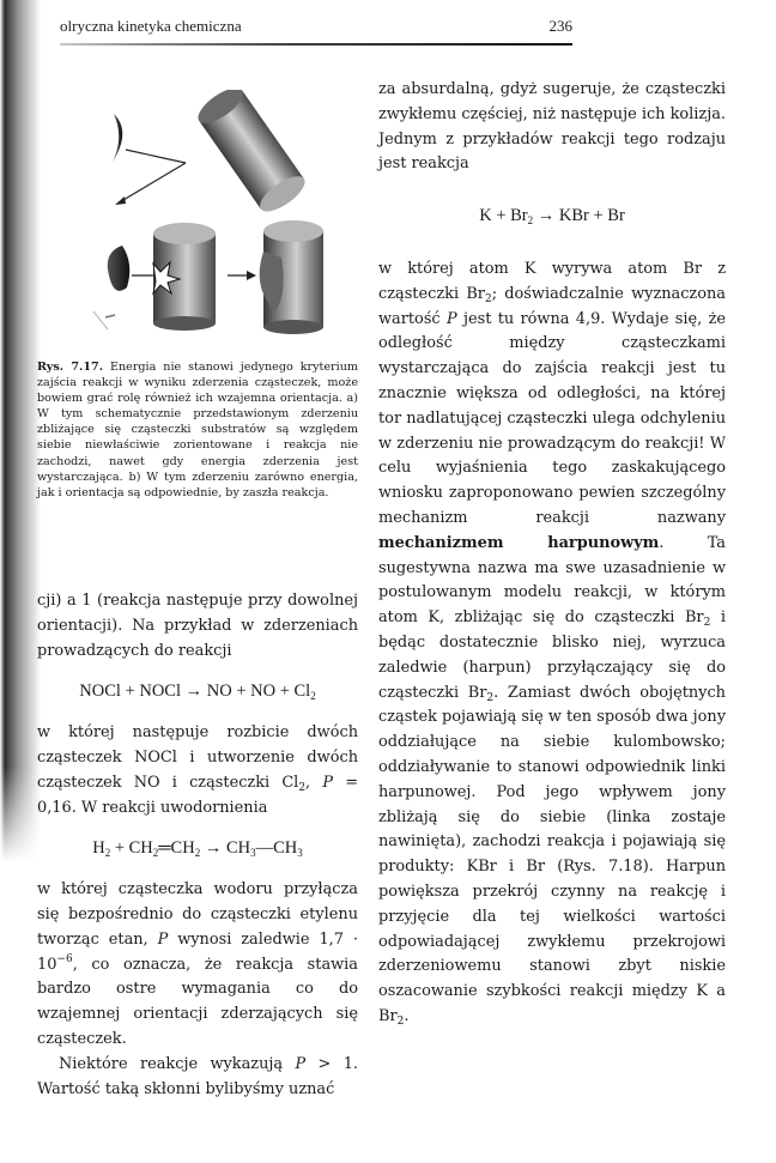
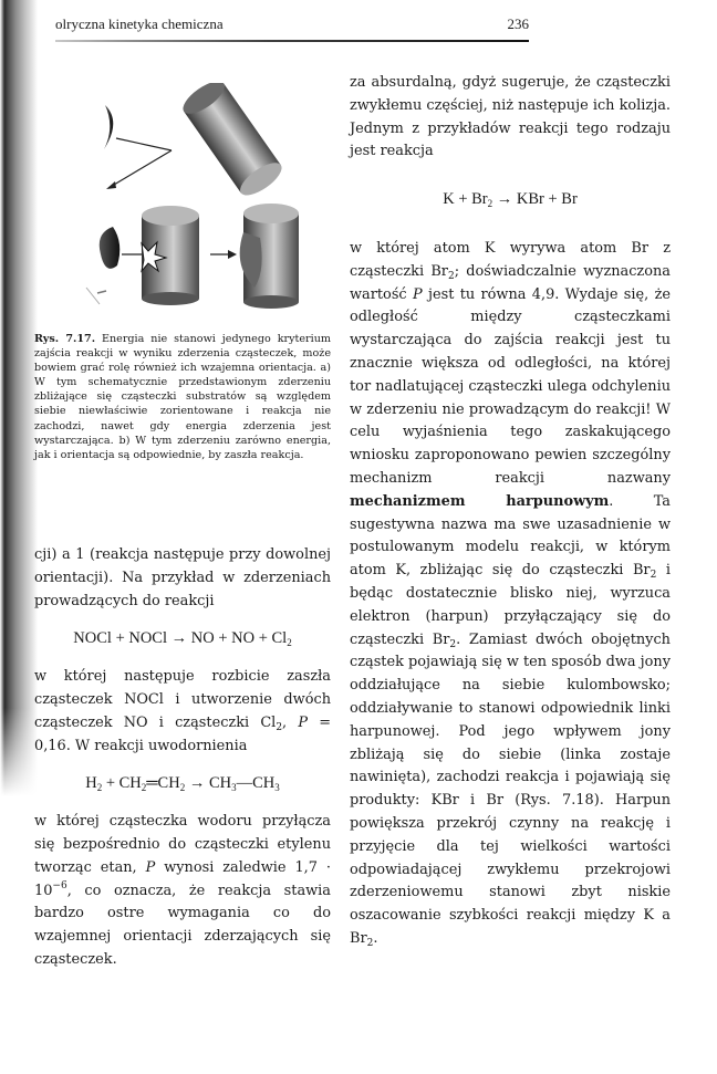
  olryczna kinetyka chemiczna
  236
  Rys. 7.17. Energia nie stanowi jedynego kryterium zajścia reakcji w wyniku zderzenia cząsteczek, może bowiem grać rolę również ich wzajemna orientacja. a) W tym schematycznie przedstawionym zderzeniu zbliżające się cząsteczki substratów są względem siebie niewłaściwie zorientowane i reakcja nie zachodzi, nawet gdy energia zderzenia jest wystarczająca. b) W tym zderzeniu zarówno energia, jak i orientacja są odpowiednie, by zaszła reakcja.
  cji) a 1 (reakcja następuje przy dowolnej orientacji). Na przykład w zderzeniach prowadzących do reakcji
  NOCl + NOCl → NO + NO + Cl2
- w której następuje rozbicie dwóch cząsteczek NOCl i utworzenie dwóch cząsteczek NO i cząsteczki Cl2, P = 0,16. W reakcji uwodornienia
+ w której następuje rozbicie zaszła cząsteczek NOCl i utworzenie dwóch cząsteczek NO i cząsteczki Cl2, P = 0,16. W reakcji uwodornienia
  H2 + CH2═CH2 → CH3—CH3
  w której cząsteczka wodoru przyłącza się bezpośrednio do cząsteczki etylenu tworząc etan, P wynosi zaledwie 1,7 · 10−6, co oznacza, że reakcja stawia bardzo ostre wymagania co do wzajemnej orientacji zderzających się cząsteczek.
- Niektóre reakcje wykazują P > 1. Wartość taką skłonni bylibyśmy uznać
  za absurdalną, gdyż sugeruje, że cząsteczki zwykłemu częściej, niż następuje ich kolizja. Jednym z przykładów reakcji tego rodzaju jest reakcja
  K + Br2 → KBr + Br
- w której atom K wyrywa atom Br z cząsteczki Br2; doświadczalnie wyznaczona wartość P jest tu równa 4,9. Wydaje się, że odległość między cząsteczkami wystarczająca do zajścia reakcji jest tu znacznie większa od odległości, na której tor nadlatującej cząsteczki ulega odchyleniu w zderzeniu nie prowadzącym do reakcji! W celu wyjaśnienia tego zaskakującego wniosku zaproponowano pewien szczególny mechanizm reakcji nazwany mechanizmem harpunowym. Ta sugestywna nazwa ma swe uzasadnienie w postulowanym modelu reakcji, w którym atom K, zbliżając się do cząsteczki Br2 i będąc dostatecznie blisko niej, wyrzuca zaledwie (harpun) przyłączający się do cząsteczki Br2. Zamiast dwóch obojętnych cząstek pojawiają się w ten sposób dwa jony oddziałujące na siebie kulombowsko; oddziaływanie to stanowi odpowiednik linki harpunowej. Pod jego wpływem jony zbliżają się do siebie (linka zostaje nawinięta), zachodzi reakcja i pojawiają się produkty: KBr i Br (Rys. 7.18). Harpun powiększa przekrój czynny na reakcję i przyjęcie dla tej wielkości wartości odpowiadającej zwykłemu przekrojowi zderzeniowemu stanowi zbyt niskie oszacowanie szybkości reakcji między K a Br2.
+ w której atom K wyrywa atom Br z cząsteczki Br2; doświadczalnie wyznaczona wartość P jest tu równa 4,9. Wydaje się, że odległość między cząsteczkami wystarczająca do zajścia reakcji jest tu znacznie większa od odległości, na której tor nadlatującej cząsteczki ulega odchyleniu w zderzeniu nie prowadzącym do reakcji! W celu wyjaśnienia tego zaskakującego wniosku zaproponowano pewien szczególny mechanizm reakcji nazwany mechanizmem harpunowym. Ta sugestywna nazwa ma swe uzasadnienie w postulowanym modelu reakcji, w którym atom K, zbliżając się do cząsteczki Br2 i będąc dostatecznie blisko niej, wyrzuca elektron (harpun) przyłączający się do cząsteczki Br2. Zamiast dwóch obojętnych cząstek pojawiają się w ten sposób dwa jony oddziałujące na siebie kulombowsko; oddziaływanie to stanowi odpowiednik linki harpunowej. Pod jego wpływem jony zbliżają się do siebie (linka zostaje nawinięta), zachodzi reakcja i pojawiają się produkty: KBr i Br (Rys. 7.18). Harpun powiększa przekrój czynny na reakcję i przyjęcie dla tej wielkości wartości odpowiadającej zwykłemu przekrojowi zderzeniowemu stanowi zbyt niskie oszacowanie szybkości reakcji między K a Br2.
